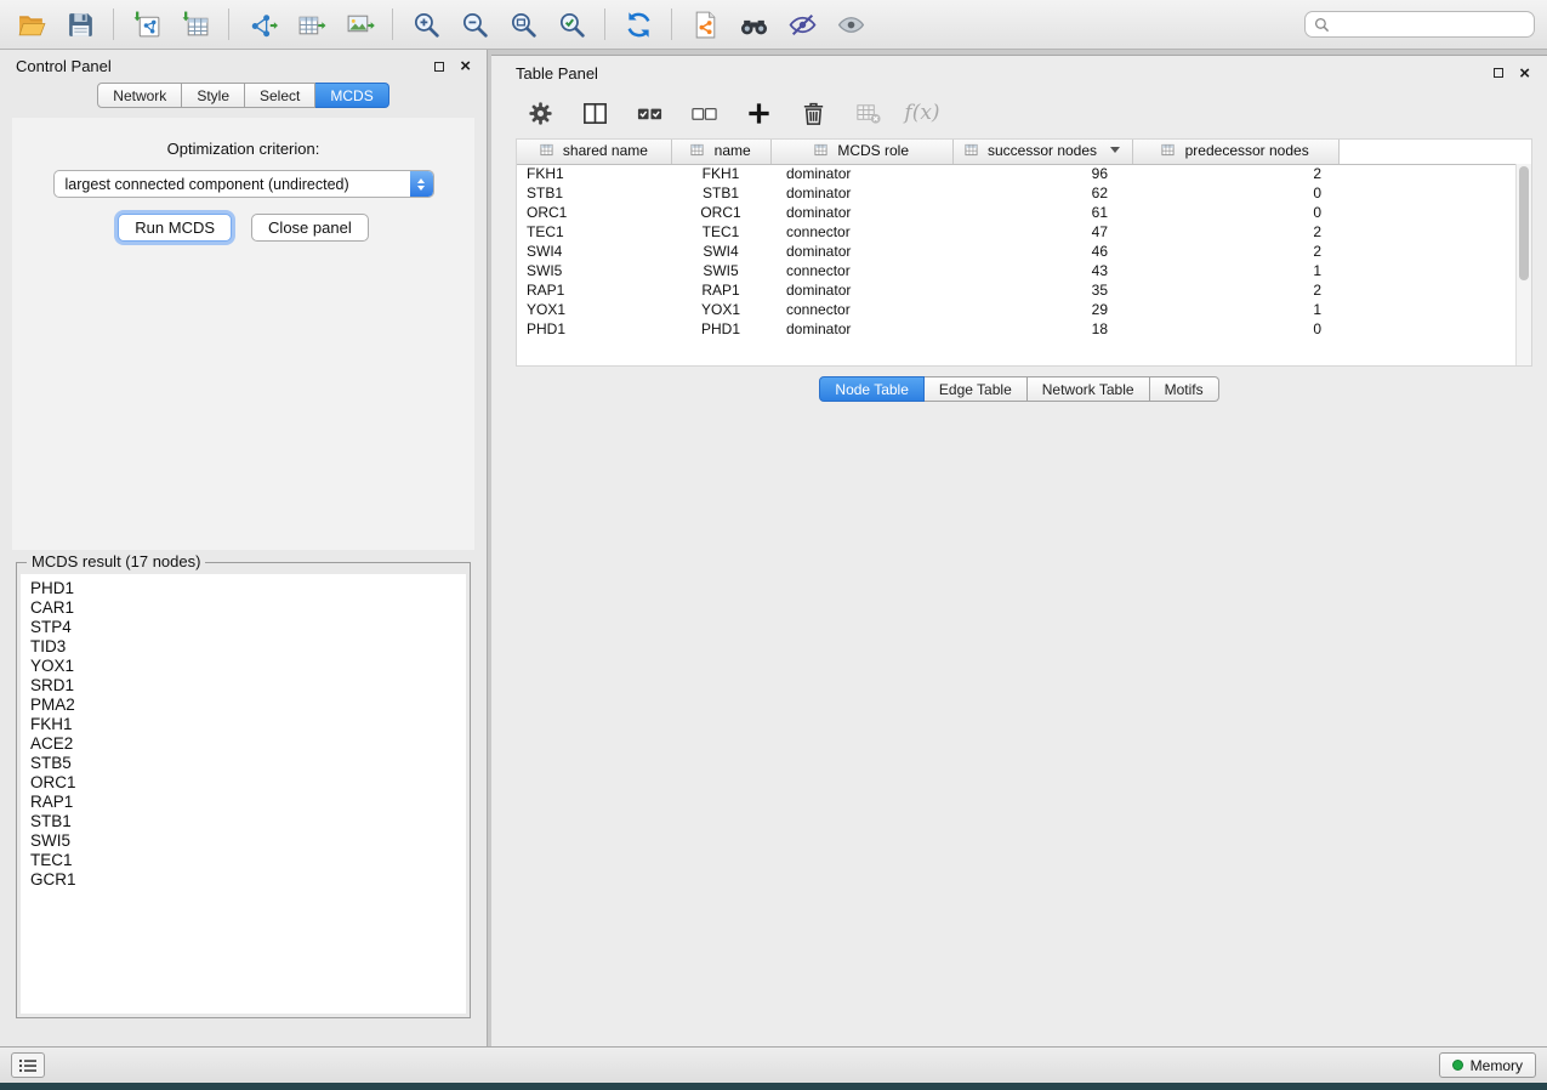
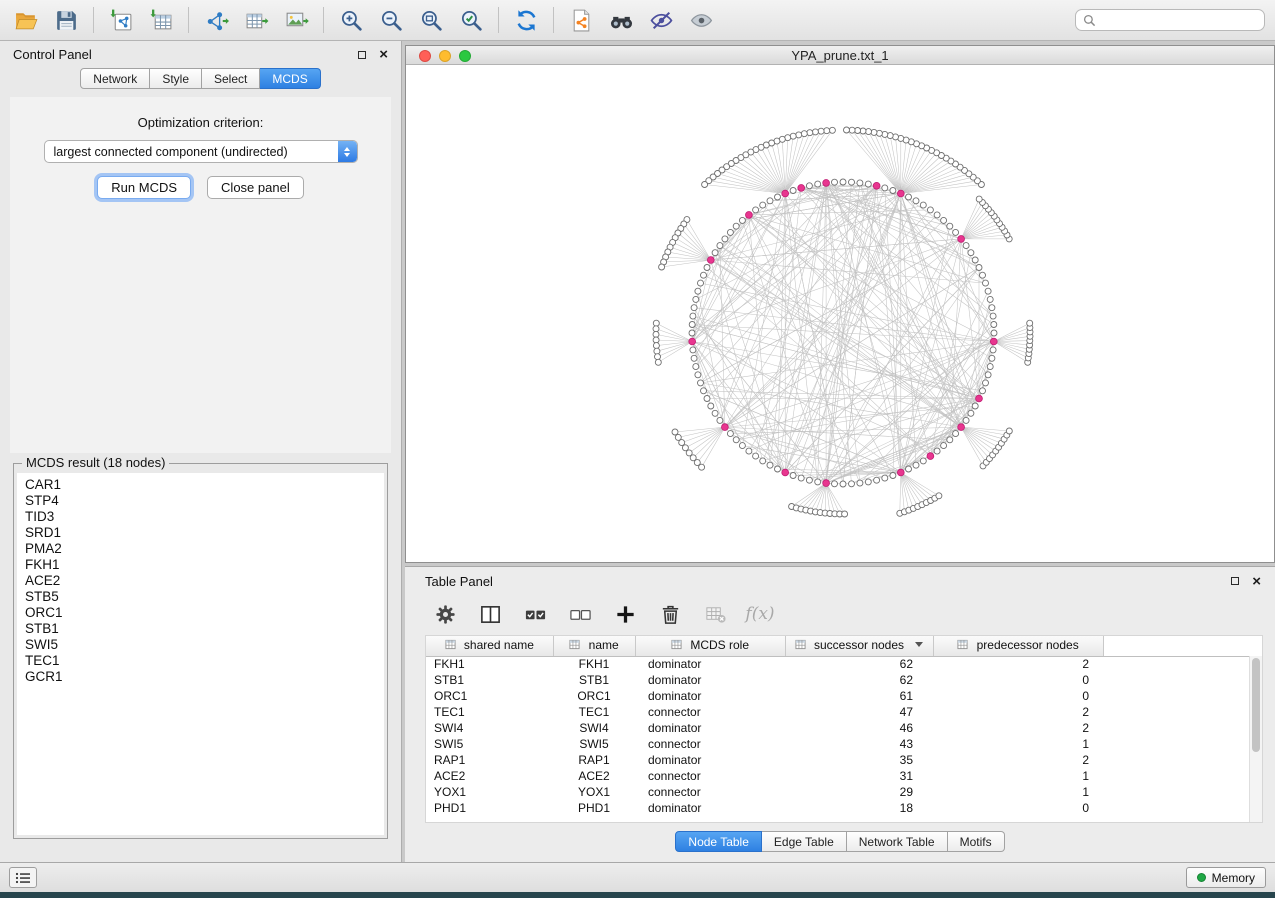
  Control Panel
  ×
  Network
  Style
  Select
  MCDS
  Optimization criterion:
  largest connected component (undirected)
  Run MCDS
  Close panel
- MCDS result (17 nodes)
+ MCDS result (18 nodes)
- PHD1
  CAR1
  STP4
  TID3
- YOX1
  SRD1
  PMA2
  FKH1
  ACE2
  STB5
  ORC1
- RAP1
  STB1
  SWI5
  TEC1
  GCR1
+ YPA_prune.txt_1
  Table Panel
  ×
  f(x)
  shared name	name	MCDS role	successor nodes	predecessor nodes
- FKH1	FKH1	dominator	96	2
+ FKH1	FKH1	dominator	62	2
  STB1	STB1	dominator	62	0
  ORC1	ORC1	dominator	61	0
  TEC1	TEC1	connector	47	2
  SWI4	SWI4	dominator	46	2
  SWI5	SWI5	connector	43	1
  RAP1	RAP1	dominator	35	2
+ ACE2	ACE2	connector	31	1
  YOX1	YOX1	connector	29	1
  PHD1	PHD1	dominator	18	0
  Node Table
  Edge Table
  Network Table
  Motifs
  Memory
